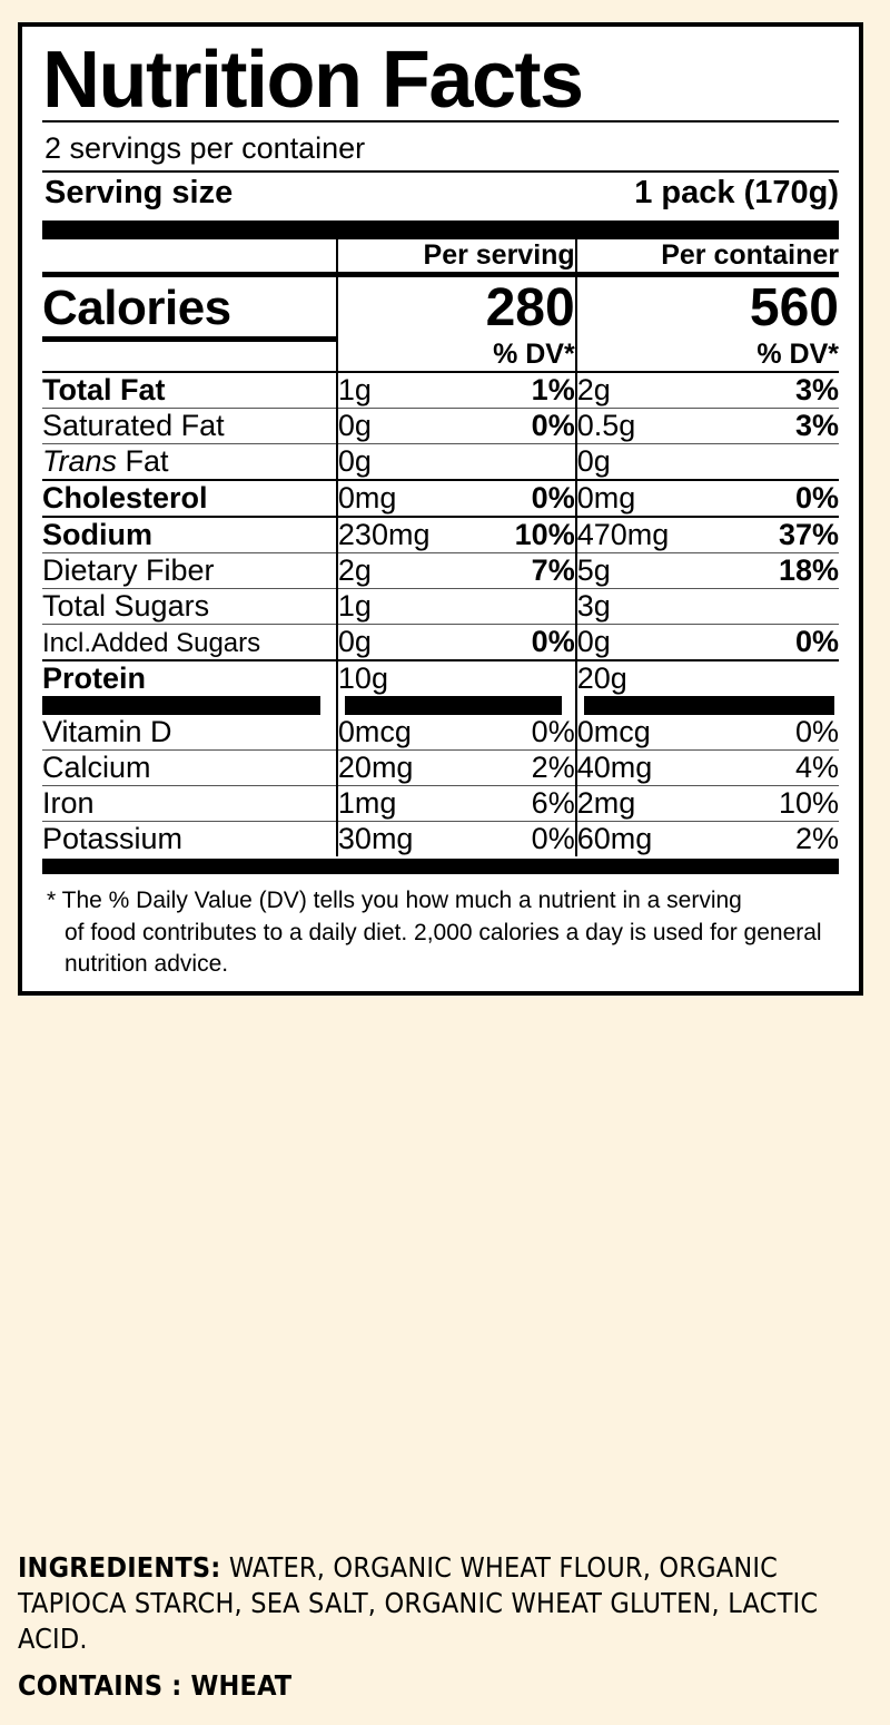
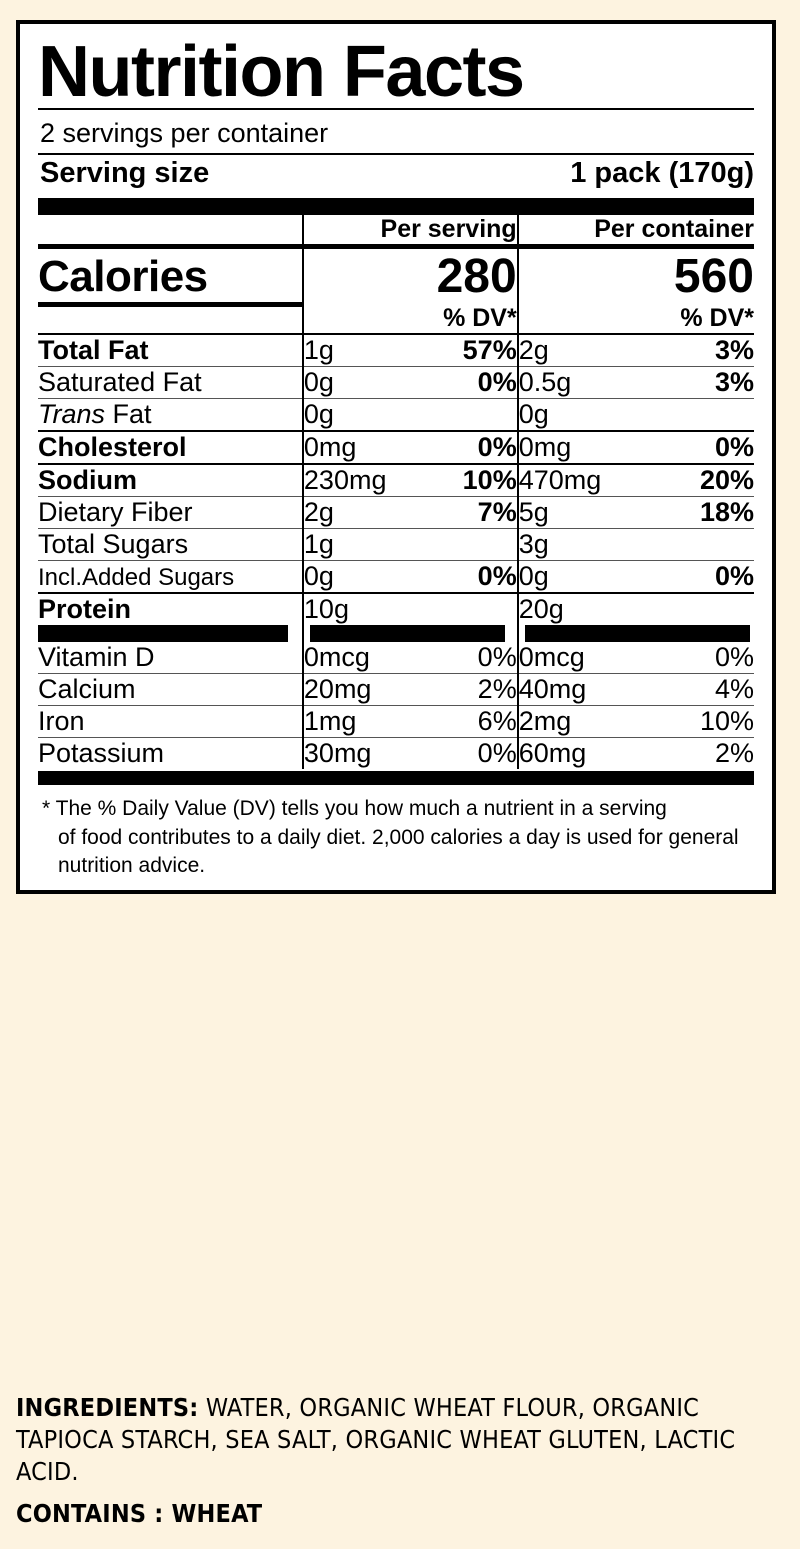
  Nutrition Facts
  2 servings per container
  Serving size
  1 pack (170g)
  	Per serving	Per container
  Calories	280	560
  	% DV*	% DV*
- Total Fat	1g	1%	2g	3%
+ Total Fat	1g	57%	2g	3%
  Saturated Fat	0g	0%	0.5g	3%
  Trans Fat	0g		0g
  Cholesterol	0mg	0%	0mg	0%
- Sodium	230mg	10%	470mg	37%
+ Sodium	230mg	10%	470mg	20%
  Dietary Fiber	2g	7%	5g	18%
  Total Sugars	1g		3g
  Incl.Added Sugars	0g	0%	0g	0%
  Protein	10g		20g
  Vitamin D	0mcg	0%	0mcg	0%
  Calcium	20mg	2%	40mg	4%
  Iron	1mg	6%	2mg	10%
  Potassium	30mg	0%	60mg	2%
  * The % Daily Value (DV) tells you how much a nutrient in a serving
  of food contributes to a daily diet. 2,000 calories a day is used for general
  nutrition advice.
  INGREDIENTS: WATER, ORGANIC WHEAT FLOUR, ORGANIC TAPIOCA STARCH, SEA SALT, ORGANIC WHEAT GLUTEN, LACTIC ACID.
  CONTAINS : WHEAT
